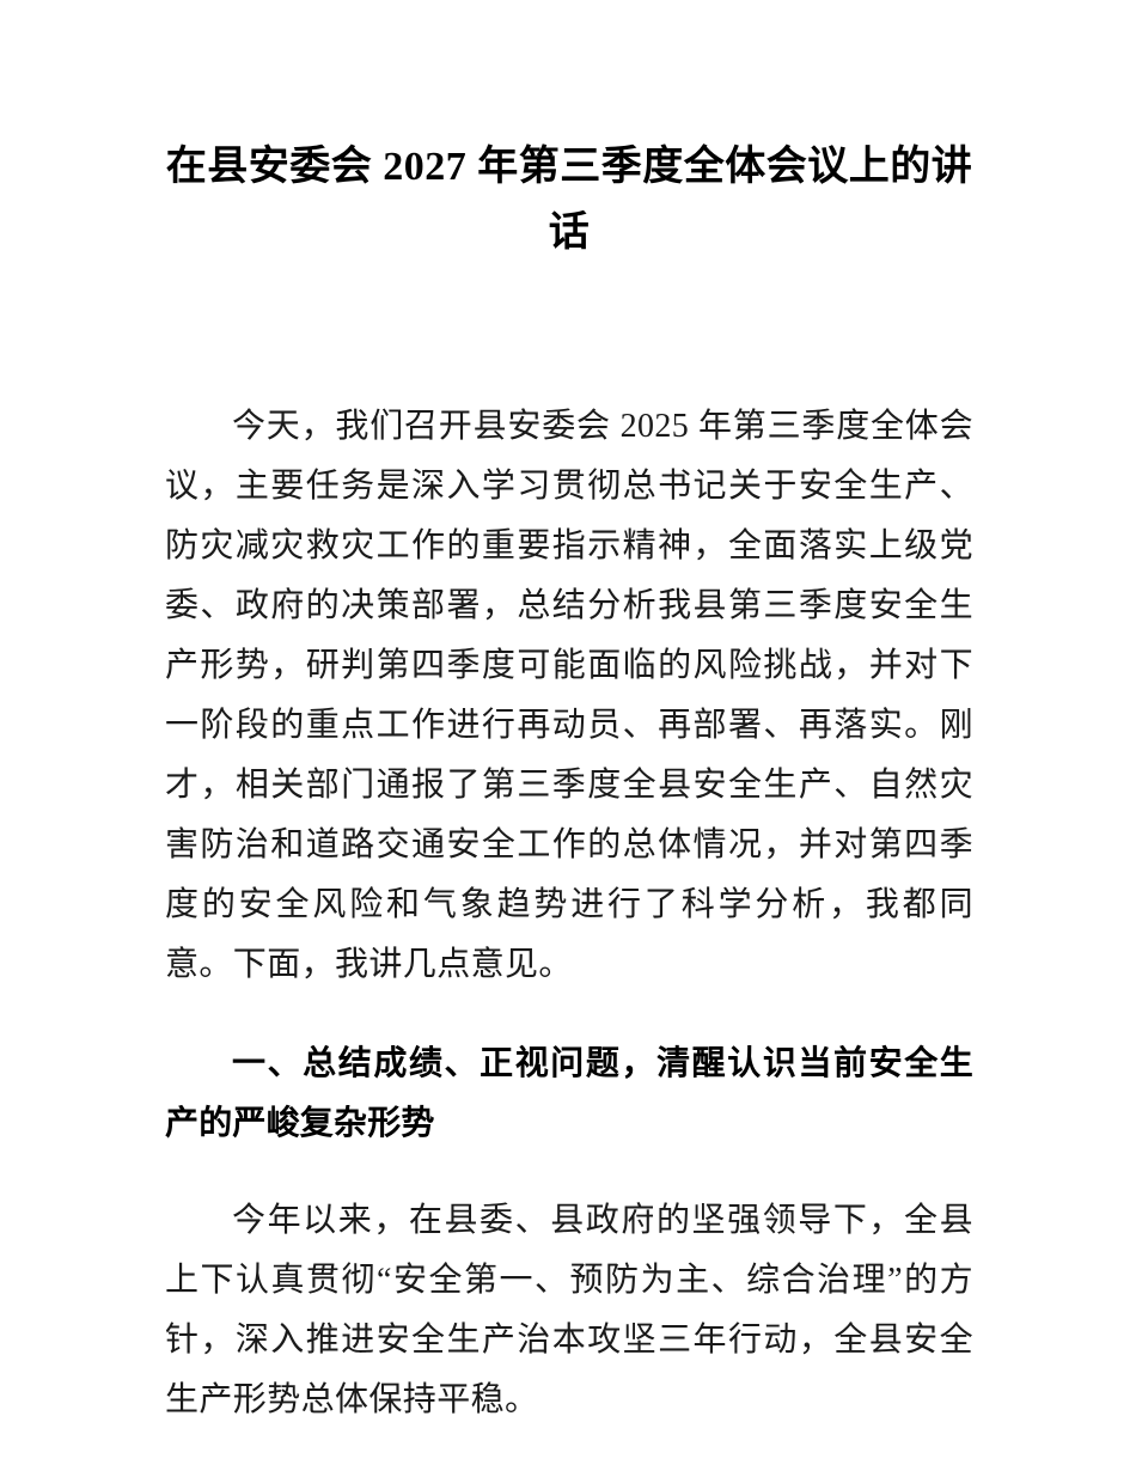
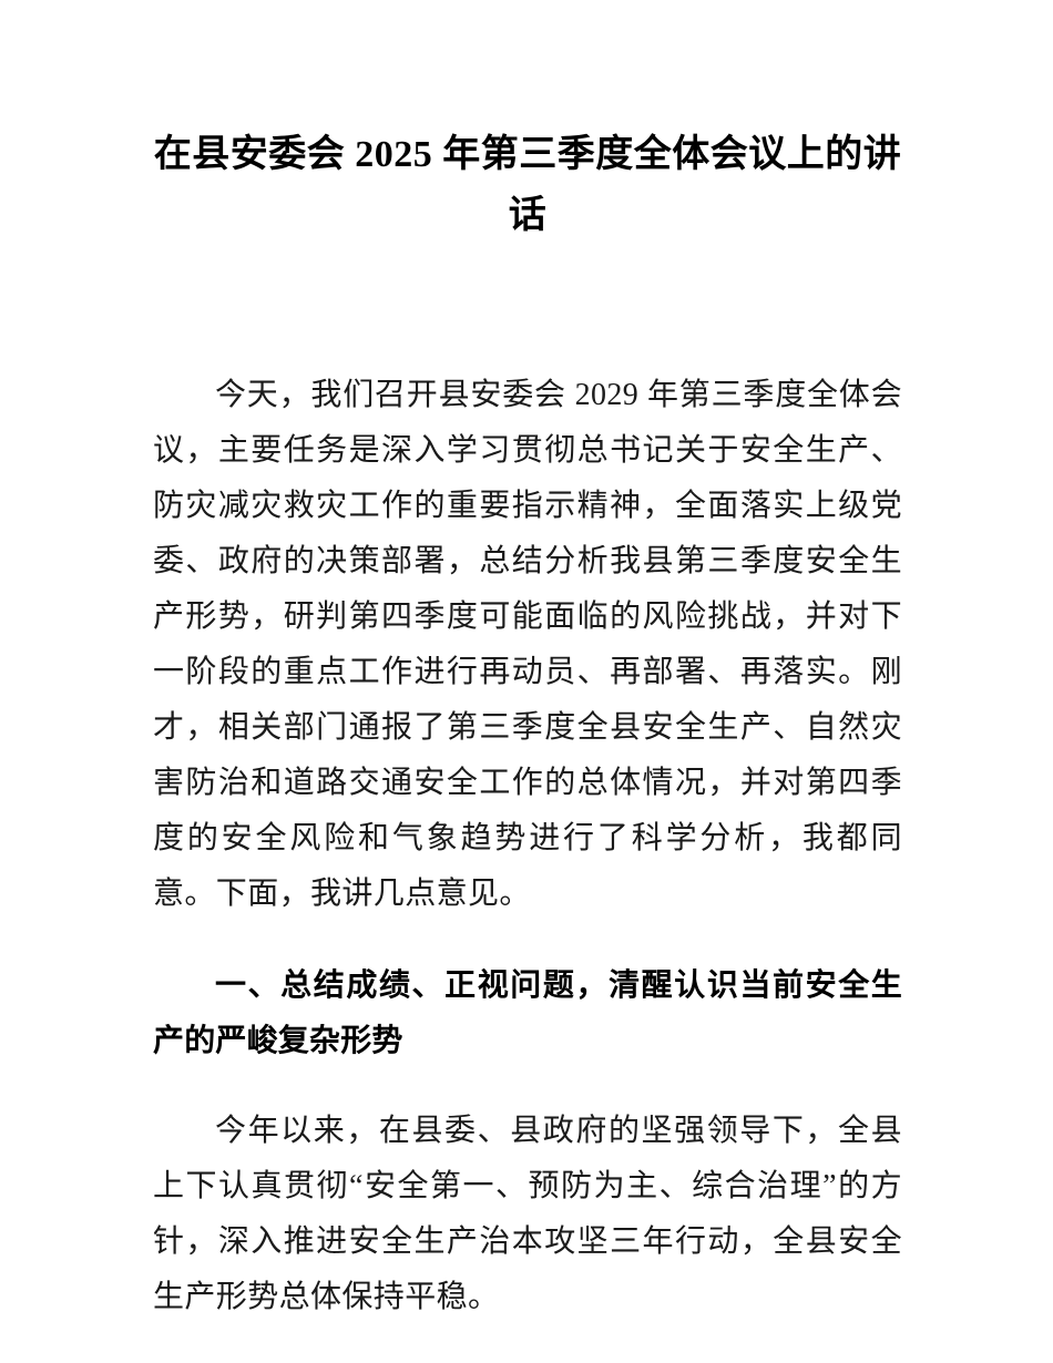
- 在县安委会 2027 年第三季度全体会议上的讲话
+ 在县安委会 2025 年第三季度全体会议上的讲话
- 今天，我们召开县安委会 2025 年第三季度全体会议，主要任务是深入学习贯彻总书记关于安全生产、防灾减灾救灾工作的重要指示精神，全面落实上级党委、政府的决策部署，总结分析我县第三季度安全生产形势，研判第四季度可能面临的风险挑战，并对下一阶段的重点工作进行再动员、再部署、再落实。刚才，相关部门通报了第三季度全县安全生产、自然灾害防治和道路交通安全工作的总体情况，并对第四季度的安全风险和气象趋势进行了科学分析，我都同意。下面，我讲几点意见。
+ 今天，我们召开县安委会 2029 年第三季度全体会议，主要任务是深入学习贯彻总书记关于安全生产、防灾减灾救灾工作的重要指示精神，全面落实上级党委、政府的决策部署，总结分析我县第三季度安全生产形势，研判第四季度可能面临的风险挑战，并对下一阶段的重点工作进行再动员、再部署、再落实。刚才，相关部门通报了第三季度全县安全生产、自然灾害防治和道路交通安全工作的总体情况，并对第四季度的安全风险和气象趋势进行了科学分析，我都同意。下面，我讲几点意见。
  一、总结成绩、正视问题，清醒认识当前安全生产的严峻复杂形势
  今年以来，在县委、县政府的坚强领导下，全县上下认真贯彻“安全第一、预防为主、综合治理”的方针，深入推进安全生产治本攻坚三年行动，全县安全生产形势总体保持平稳。
